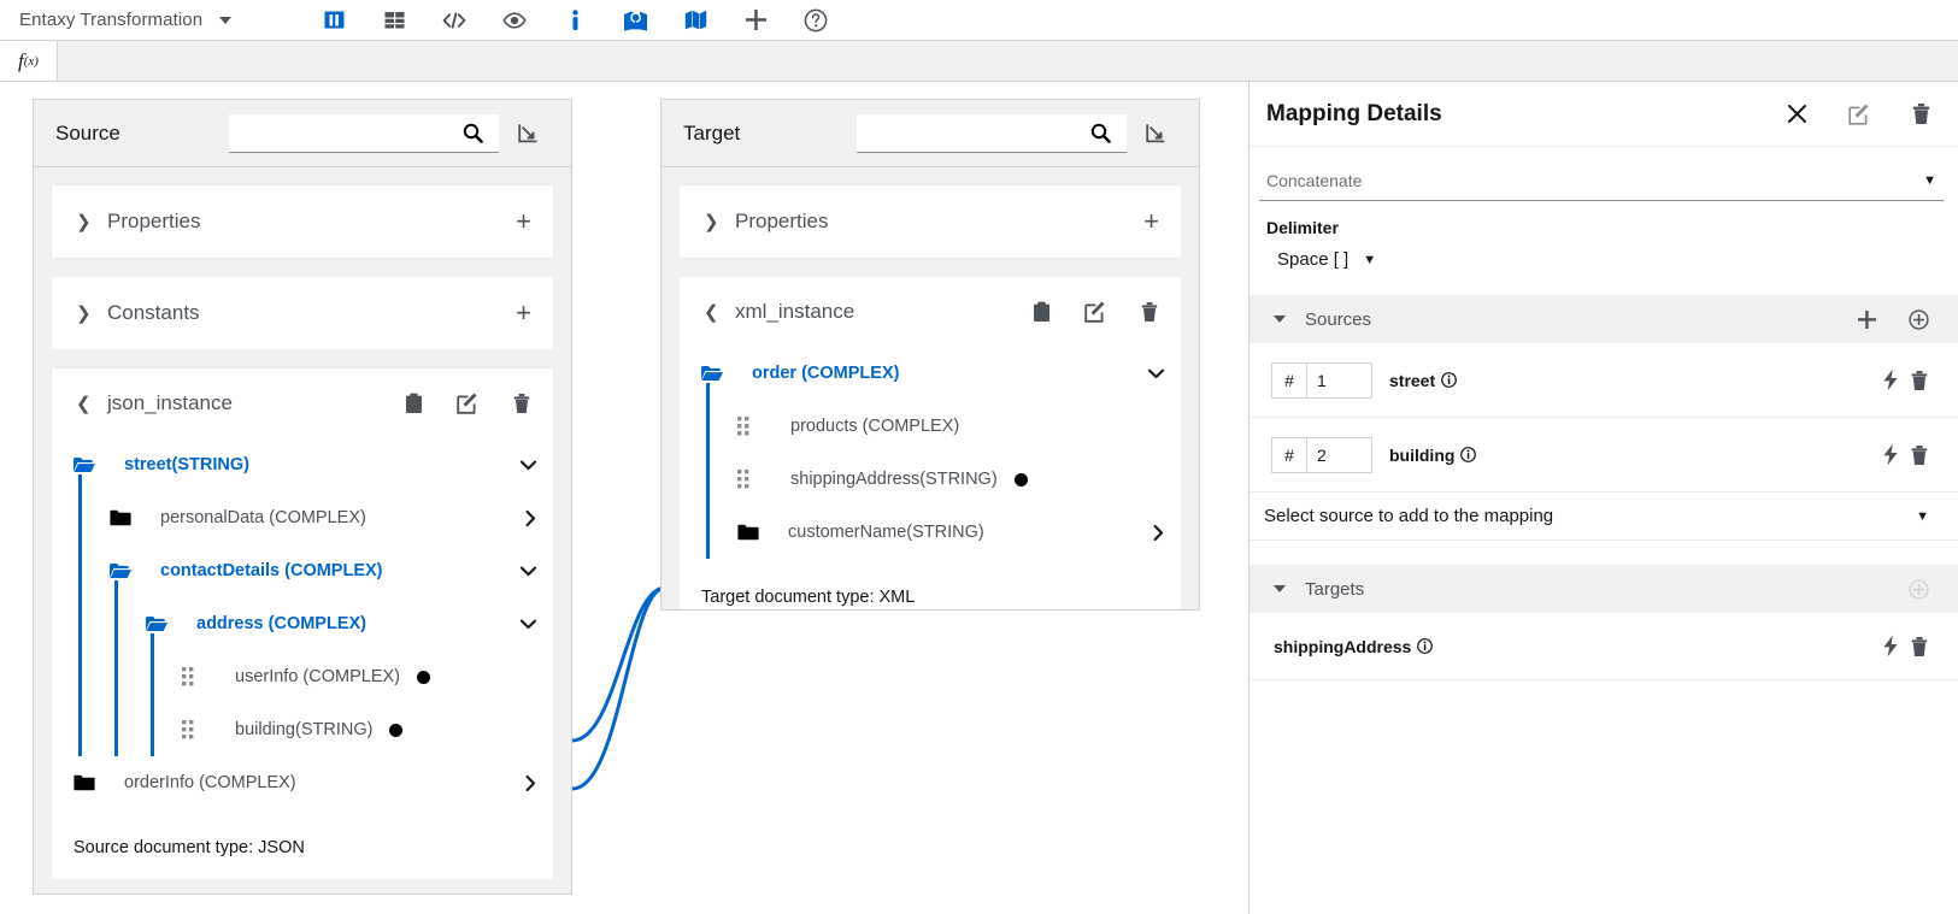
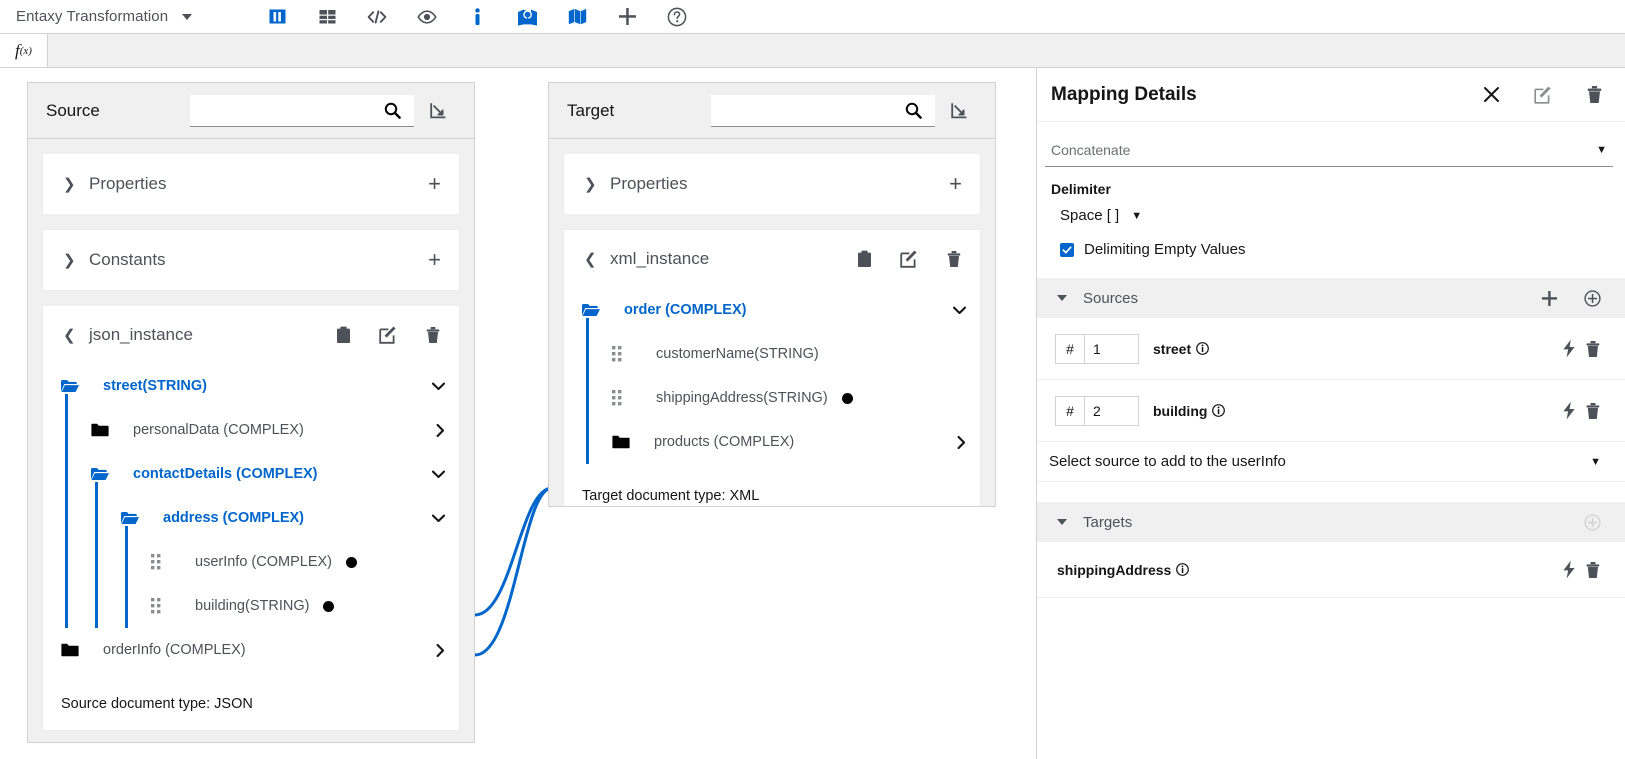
  Entaxy Transformation
  f
  (x)
  Source
  ❯
  Properties
  +
  ❯
  Constants
  +
  ❮
  json_instance
  street(STRING)
  personalData (COMPLEX)
  contactDetails (COMPLEX)
  address (COMPLEX)
  userInfo (COMPLEX)
  building(STRING)
  orderInfo (COMPLEX)
  Source document type: JSON
  Target
  ❯
  Properties
  +
  ❮
  xml_instance
  order (COMPLEX)
- products (COMPLEX)
+ customerName(STRING)
  shippingAddress(STRING)
- customerName(STRING)
+ products (COMPLEX)
  Target document type: XML
  Mapping Details
  Concatenate
  ▼
  Delimiter
  Space [ ]
  ▼
+ Delimiting Empty Values
  Sources
  #
  1
  street
  #
  2
  building
- Select source to add to the mapping
+ Select source to add to the userInfo
  ▼
  Targets
  shippingAddress
